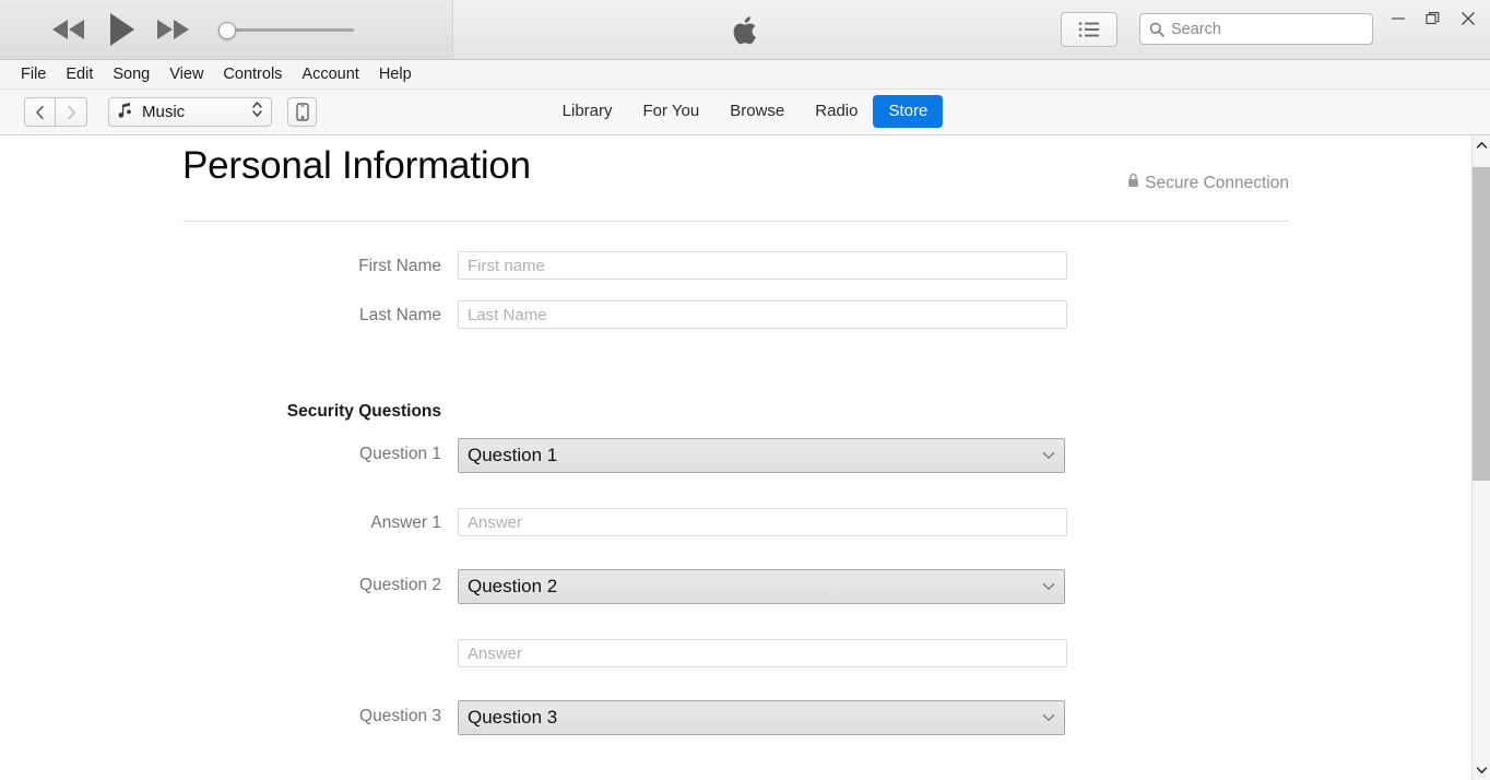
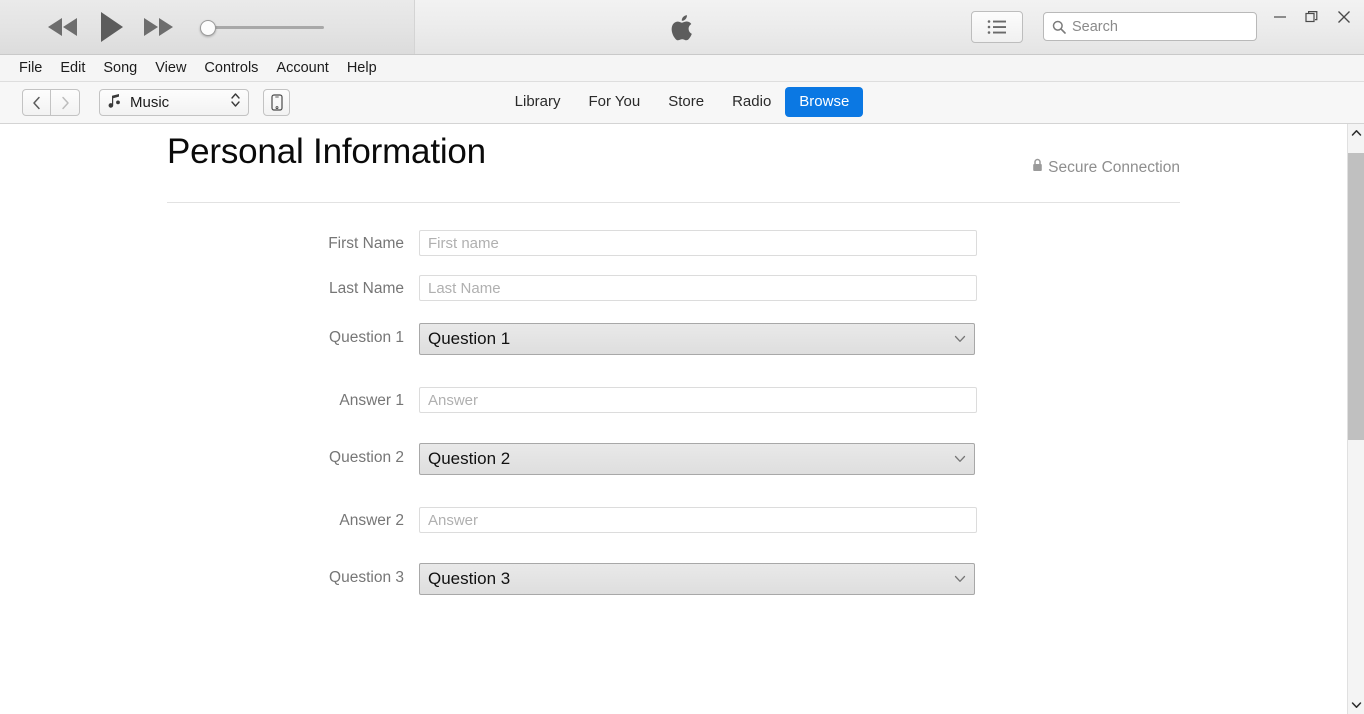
  Search
  File
  Edit
  Song
  View
  Controls
  Account
  Help
  Music
  Library
  For You
- Browse
+ Store
  Radio
- Store
+ Browse
  Personal Information
  Secure Connection
  First Name
  First name
  Last Name
  Last Name
- Security Questions
  Question 1
  Question 1
  Answer 1
  Answer
  Question 2
  Question 2
+ Answer 2
  Answer
  Question 3
  Question 3
